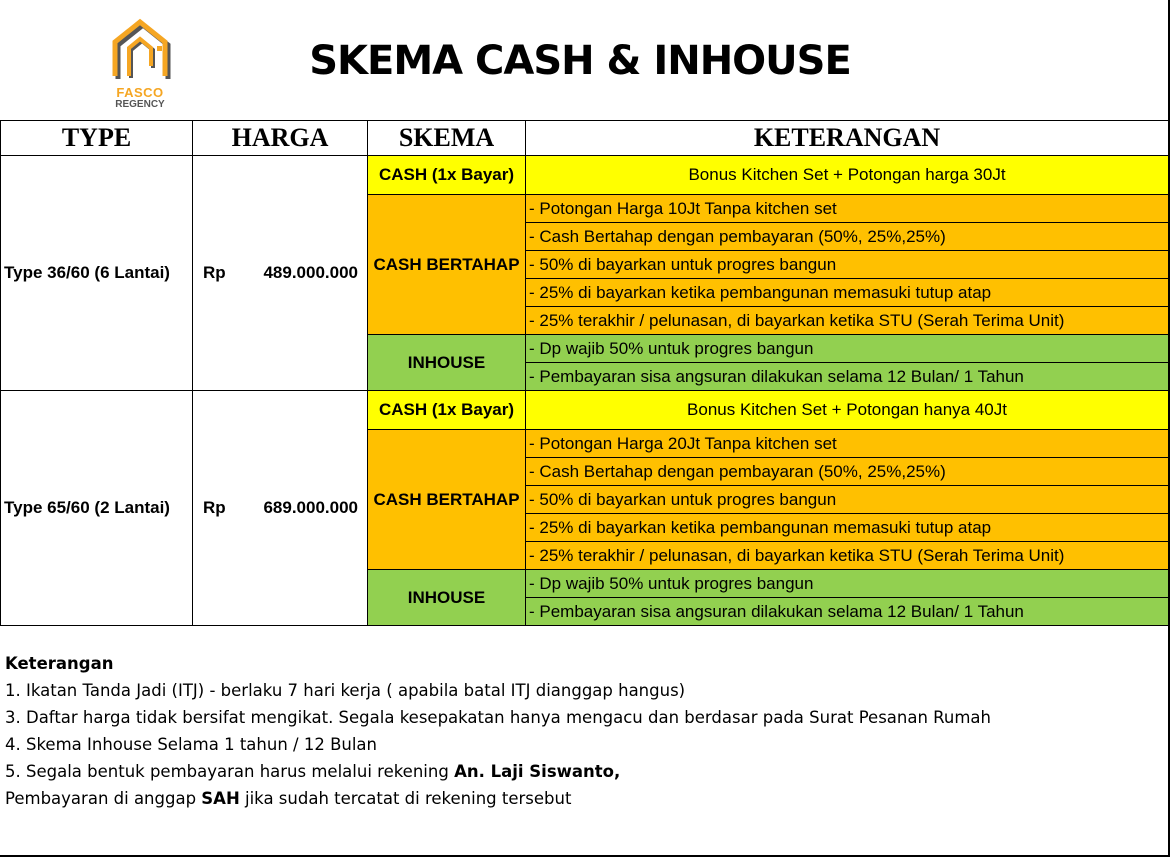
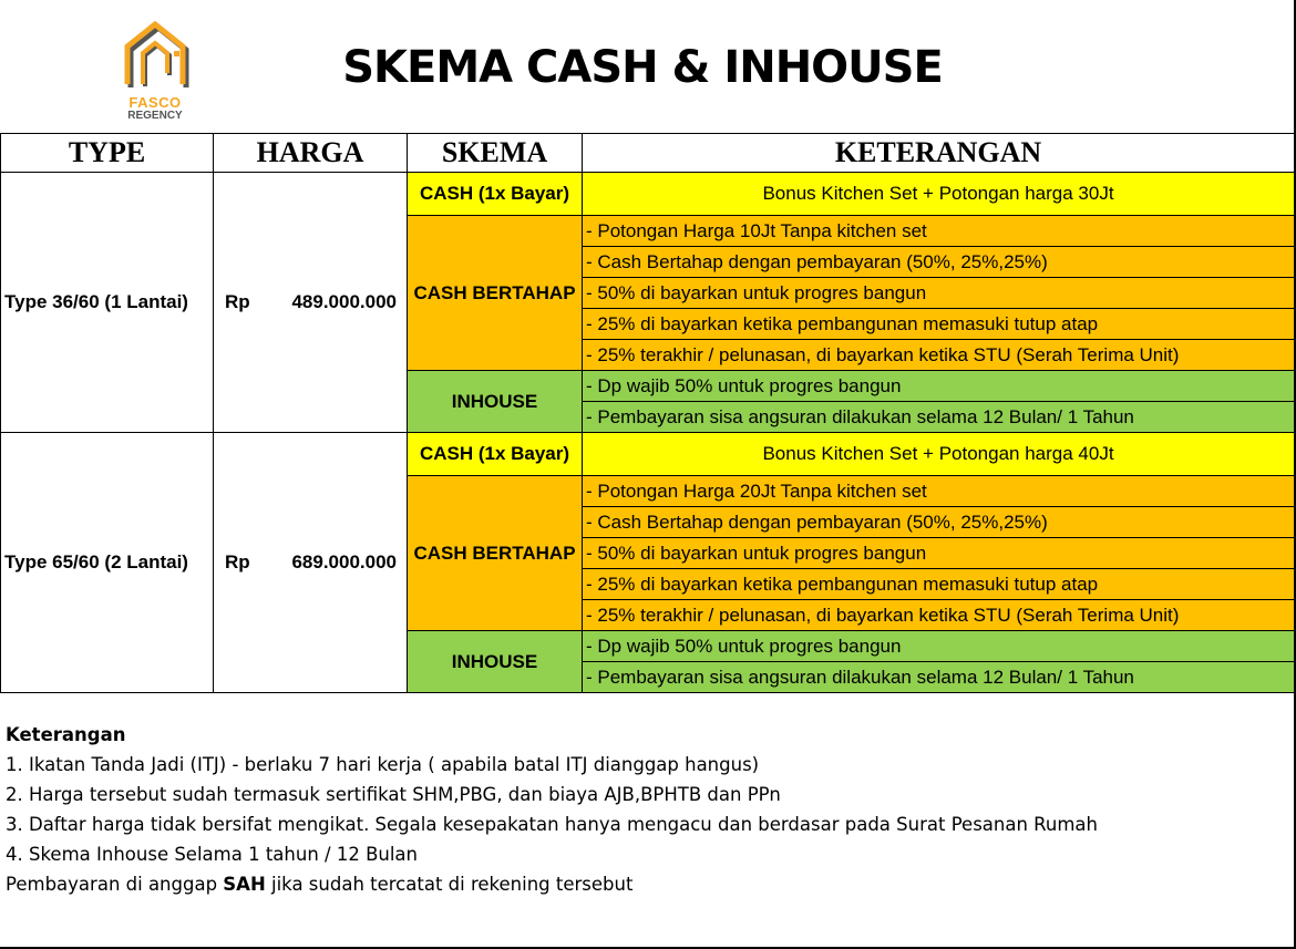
  FASCO
  REGENCY
  SKEMA CASH & INHOUSE
  TYPE	HARGA	SKEMA	KETERANGAN
- Type 36/60 (6 Lantai)	Rp 489.000.000	CASH (1x Bayar)	Bonus Kitchen Set + Potongan harga 30Jt
+ Type 36/60 (1 Lantai)	Rp 489.000.000	CASH (1x Bayar)	Bonus Kitchen Set + Potongan harga 30Jt
  CASH BERTAHAP	- Potongan Harga 10Jt Tanpa kitchen set
  - Cash Bertahap dengan pembayaran (50%, 25%,25%)
  - 50% di bayarkan untuk progres bangun
  - 25% di bayarkan ketika pembangunan memasuki tutup atap
  - 25% terakhir / pelunasan, di bayarkan ketika STU (Serah Terima Unit)
  INHOUSE	- Dp wajib 50% untuk progres bangun
  - Pembayaran sisa angsuran dilakukan selama 12 Bulan/ 1 Tahun
- Type 65/60 (2 Lantai)	Rp 689.000.000	CASH (1x Bayar)	Bonus Kitchen Set + Potongan hanya 40Jt
+ Type 65/60 (2 Lantai)	Rp 689.000.000	CASH (1x Bayar)	Bonus Kitchen Set + Potongan harga 40Jt
  CASH BERTAHAP	- Potongan Harga 20Jt Tanpa kitchen set
  - Cash Bertahap dengan pembayaran (50%, 25%,25%)
  - 50% di bayarkan untuk progres bangun
  - 25% di bayarkan ketika pembangunan memasuki tutup atap
  - 25% terakhir / pelunasan, di bayarkan ketika STU (Serah Terima Unit)
  INHOUSE	- Dp wajib 50% untuk progres bangun
  - Pembayaran sisa angsuran dilakukan selama 12 Bulan/ 1 Tahun
  Keterangan
  1. Ikatan Tanda Jadi (ITJ) - berlaku 7 hari kerja ( apabila batal ITJ dianggap hangus)
+ 2. Harga tersebut sudah termasuk sertifikat SHM,PBG, dan biaya AJB,BPHTB dan PPn
  3. Daftar harga tidak bersifat mengikat. Segala kesepakatan hanya mengacu dan berdasar pada Surat Pesanan Rumah
  4. Skema Inhouse Selama 1 tahun / 12 Bulan
- 5. Segala bentuk pembayaran harus melalui rekening An. Laji Siswanto,
  Pembayaran di anggap SAH jika sudah tercatat di rekening tersebut
